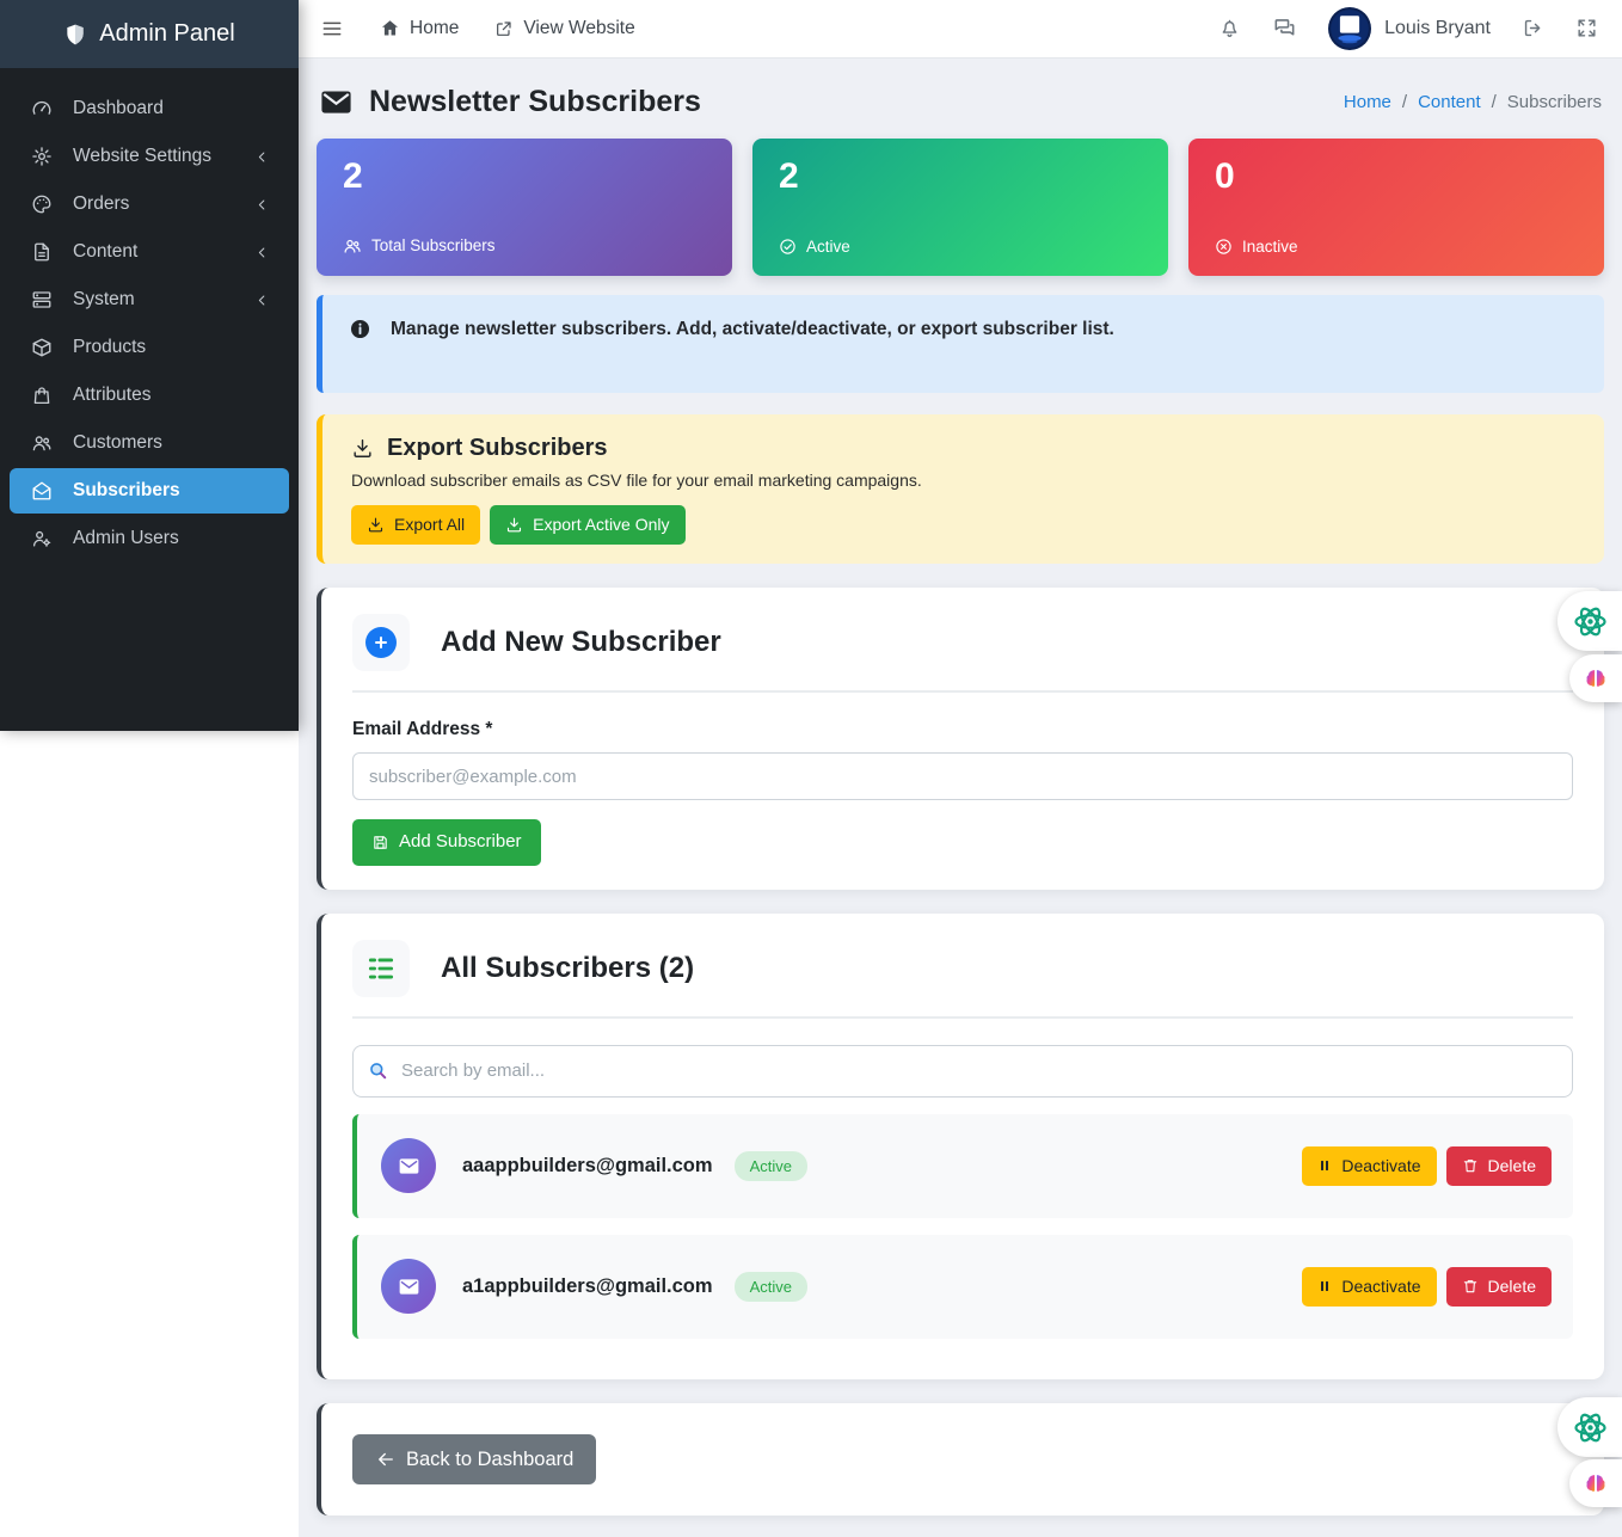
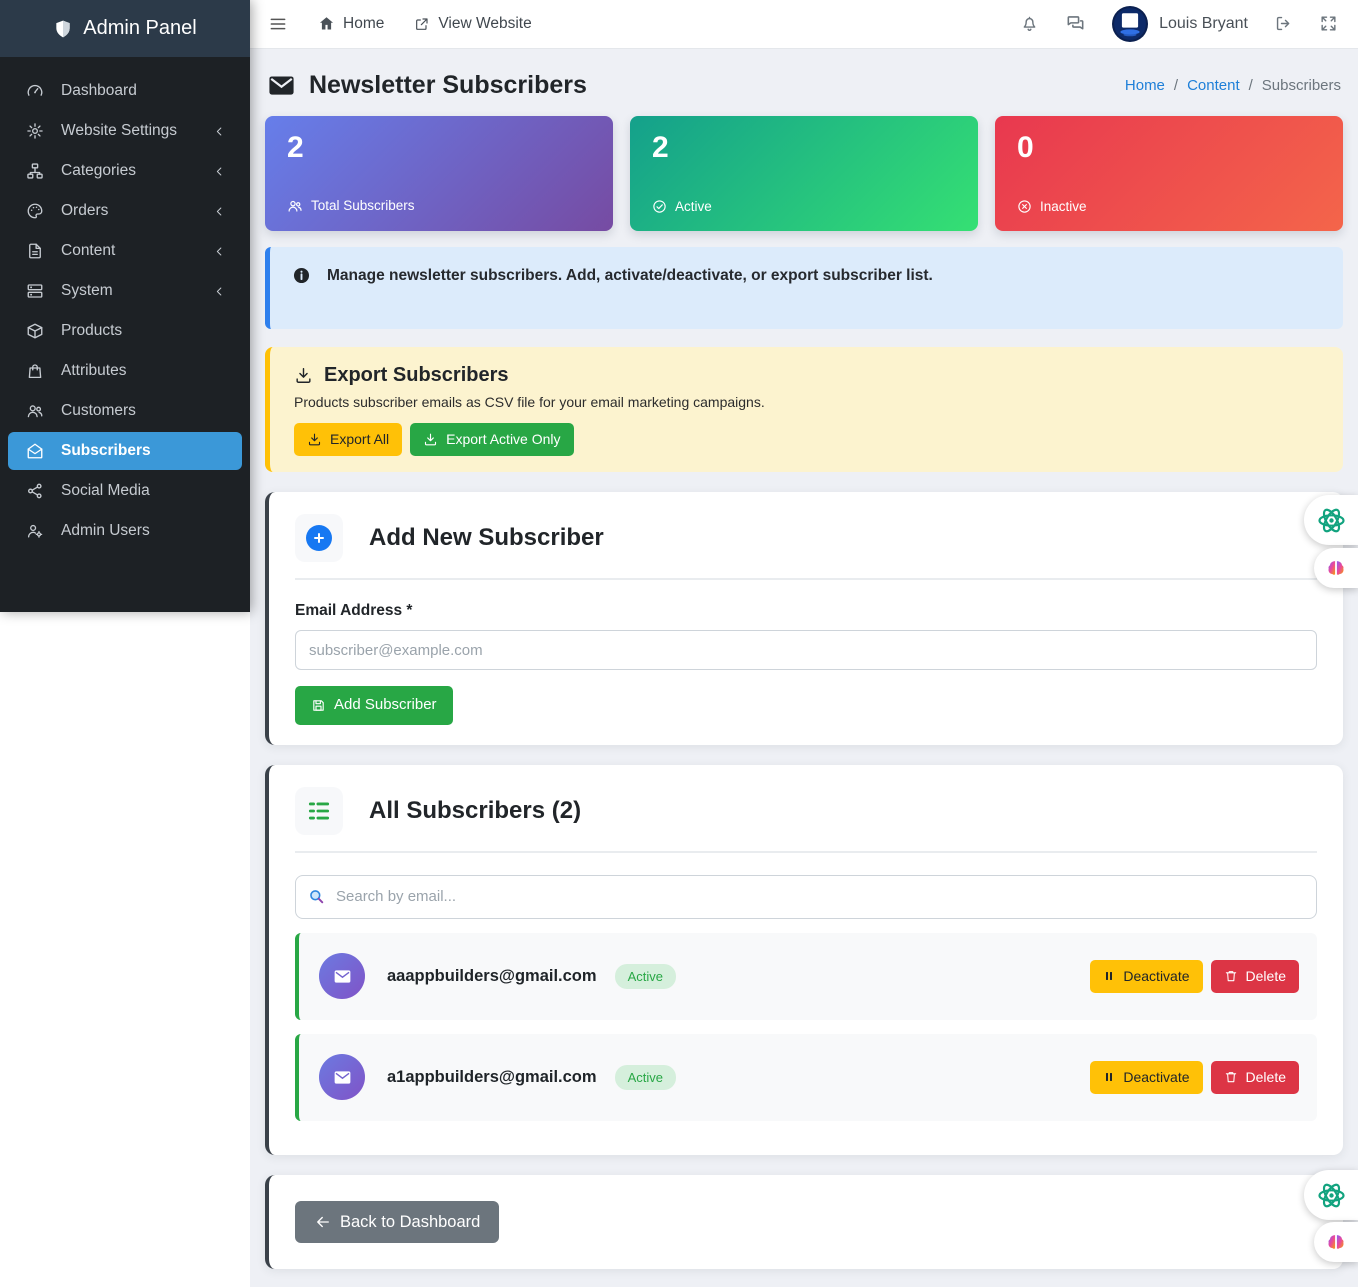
  Admin Panel
  Dashboard
  Website Settings
+ Categories
  Orders
  Content
  System
  Products
  Attributes
  Customers
  Subscribers
+ Social Media
  Admin Users
  Home
  View Website
  Louis Bryant
  Newsletter Subscribers
  Home
  /
  Content
  /
  Subscribers
  2
  Total Subscribers
  2
  Active
  0
  Inactive
  Manage newsletter subscribers. Add, activate/deactivate, or export subscriber list.
  Export Subscribers
- Download subscriber emails as CSV file for your email marketing campaigns.
+ Products subscriber emails as CSV file for your email marketing campaigns.
  Export All
  Export Active Only
  Add New Subscriber
  Email Address *
  subscriber@example.com
  Add Subscriber
  All Subscribers (2)
  Search by email...
  aaappbuilders@gmail.com
  Active
  Deactivate
  Delete
  a1appbuilders@gmail.com
  Active
  Deactivate
  Delete
  Back to Dashboard
